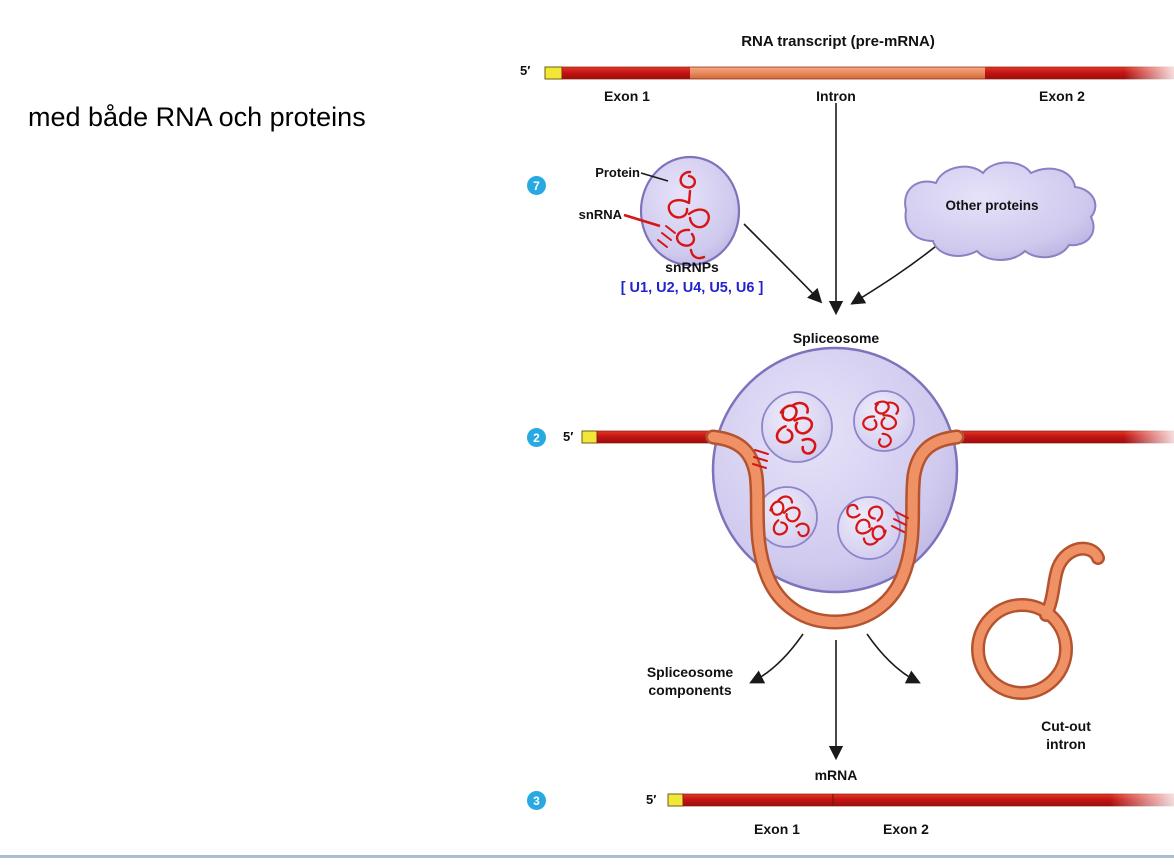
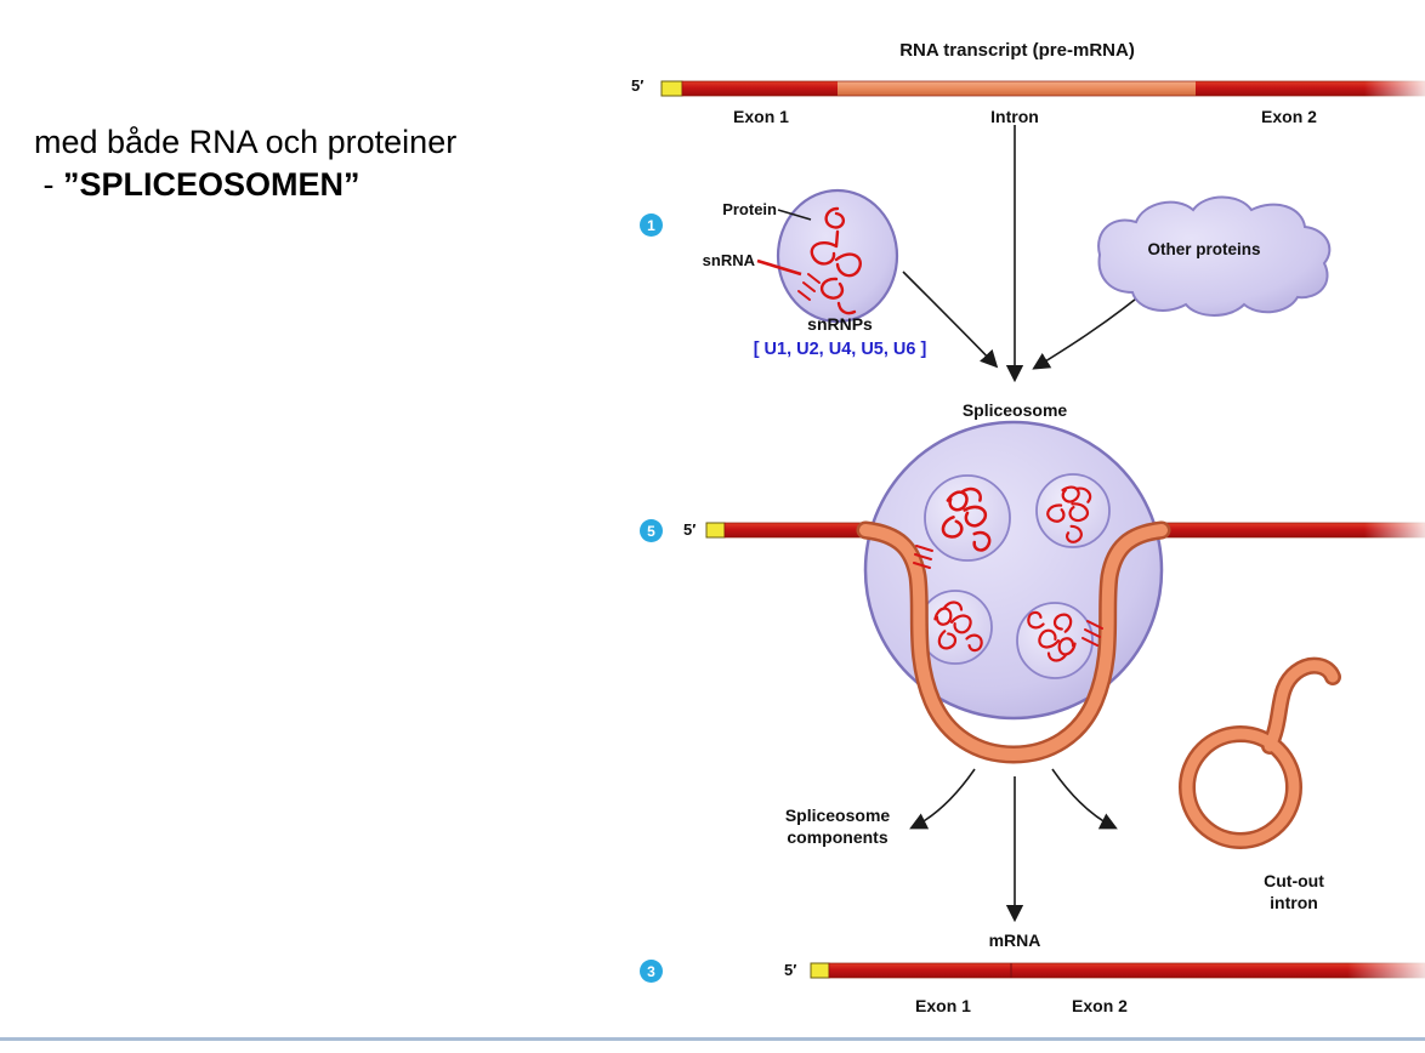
- med både RNA och proteins
+ med både RNA och proteiner
+ - ”SPLICEOSOMEN”
  RNA transcript (pre-mRNA)
  5′
  Exon 1
  Intron
  Exon 2
- 7
+ 1
  Protein
  snRNA
  snRNPs
  [ U1, U2, U4, U5, U6 ]
  Other proteins
  Spliceosome
- 2
+ 5
  5′
  Spliceosome
  components
  Cut-out
  intron
  mRNA
  3
  5′
  Exon 1
  Exon 2
